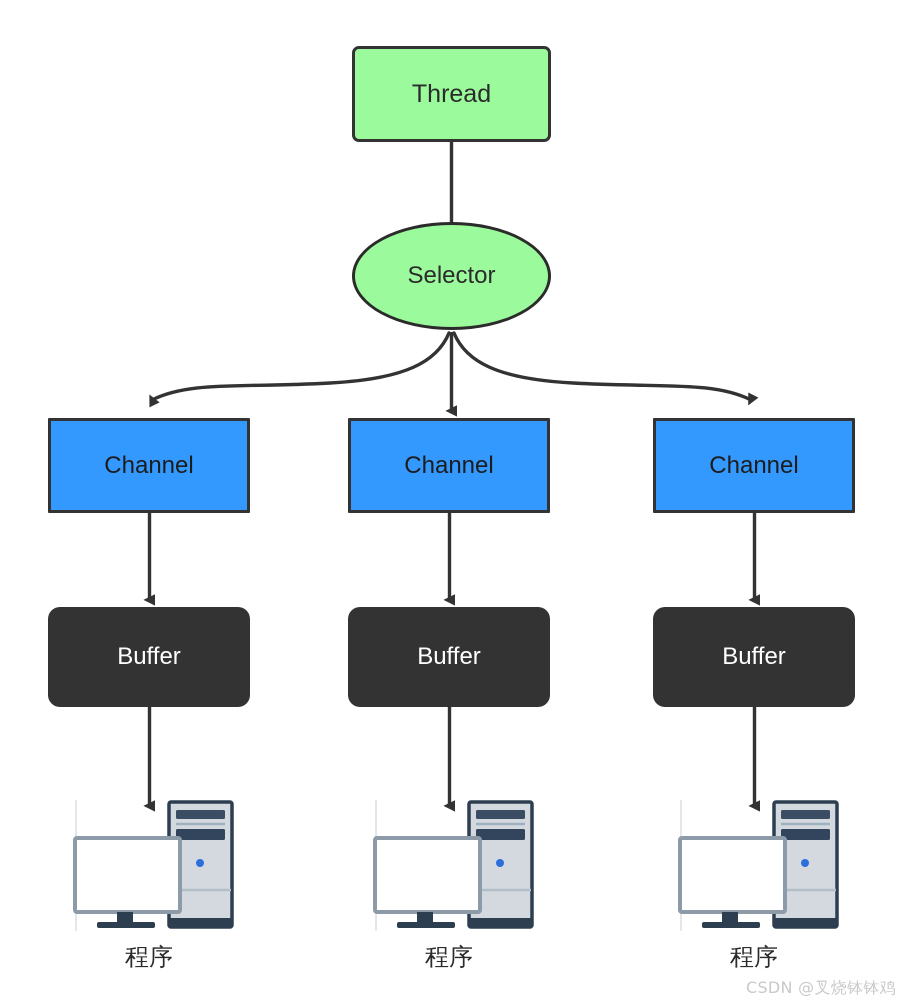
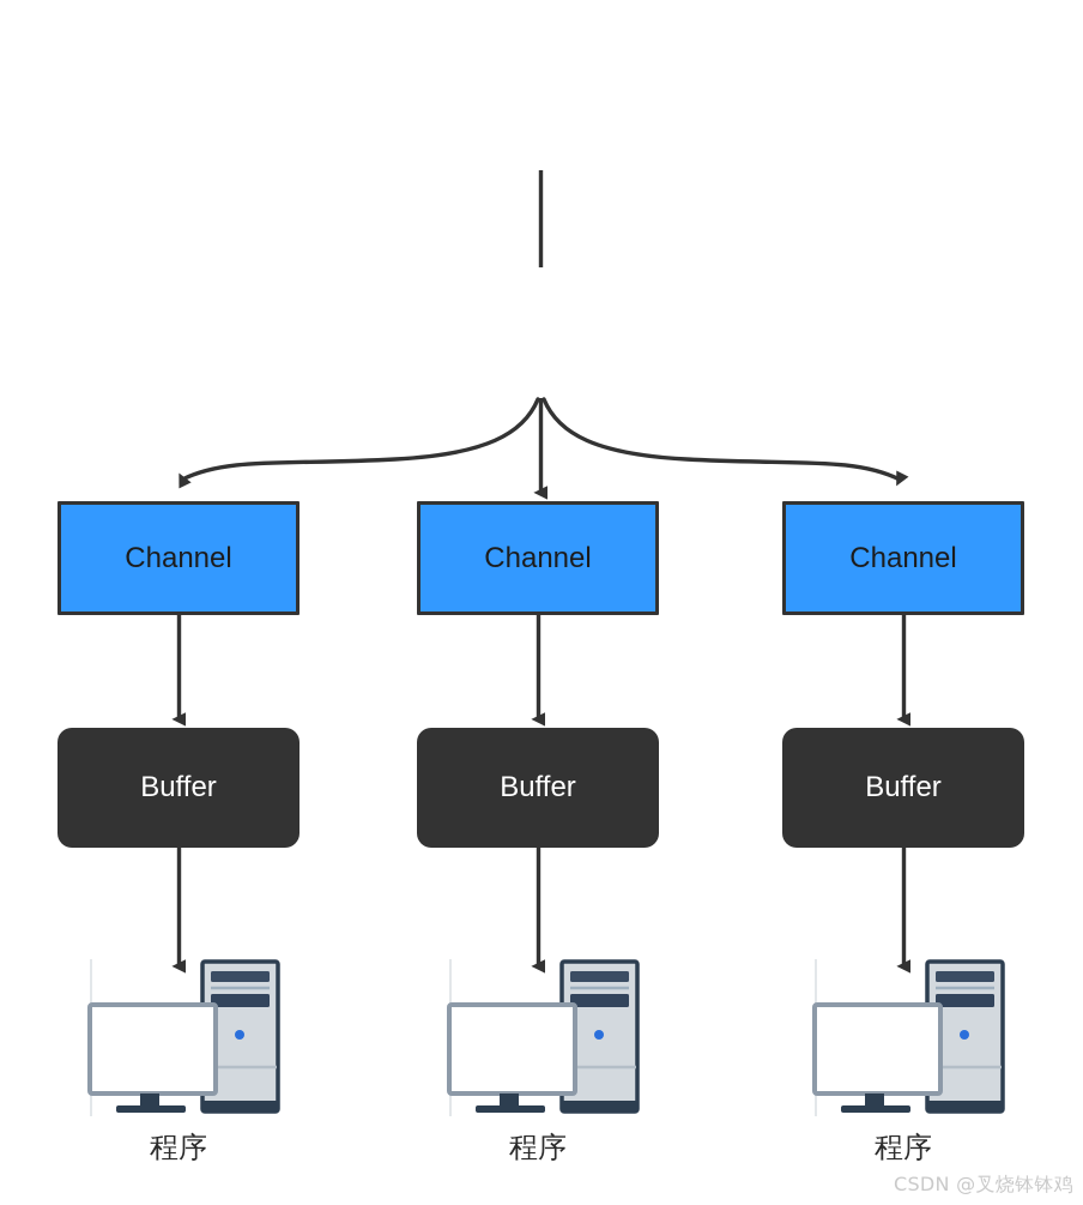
- Thread
- Selector
  Channel
  Channel
  Channel
  Buffer
  Buffer
  Buffer
  程序
  程序
  程序
  CSDN @叉烧钵钵鸡
